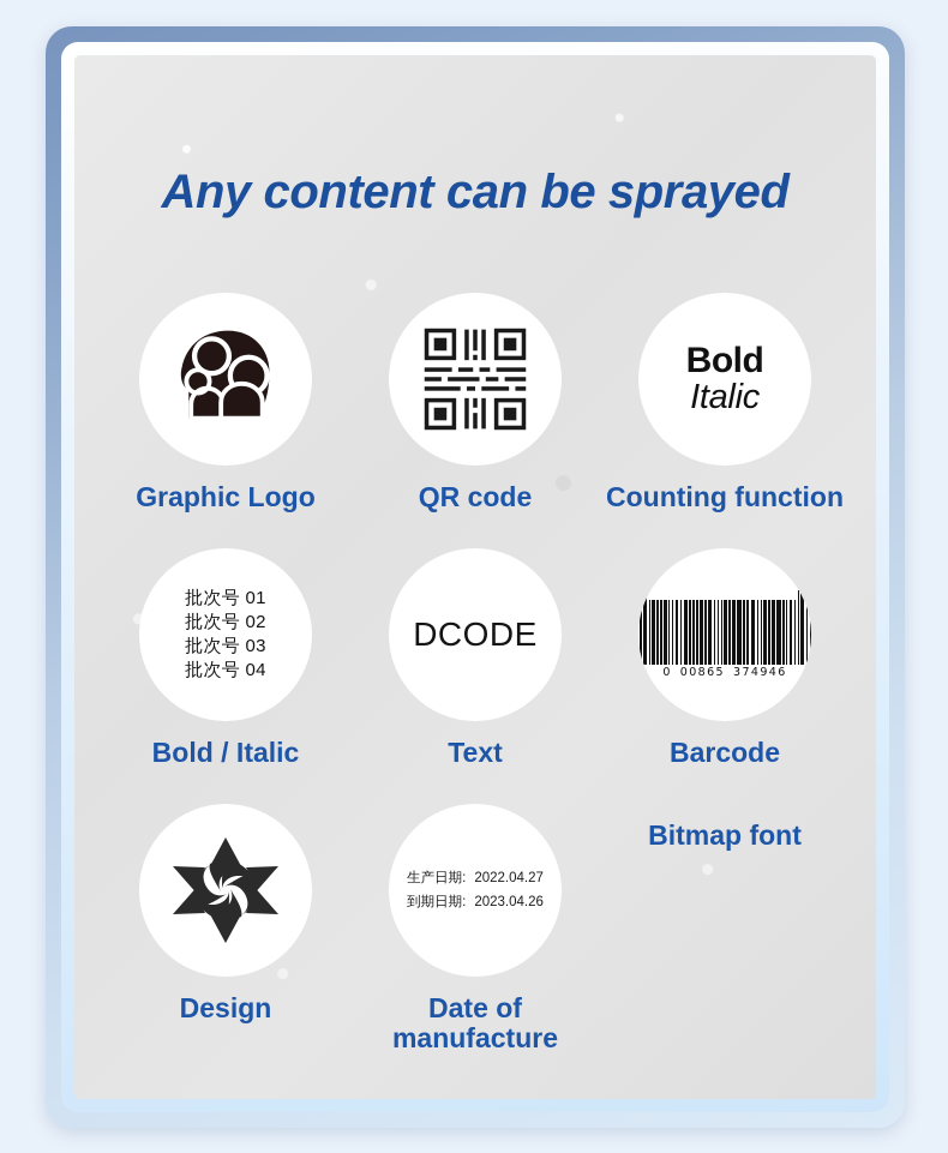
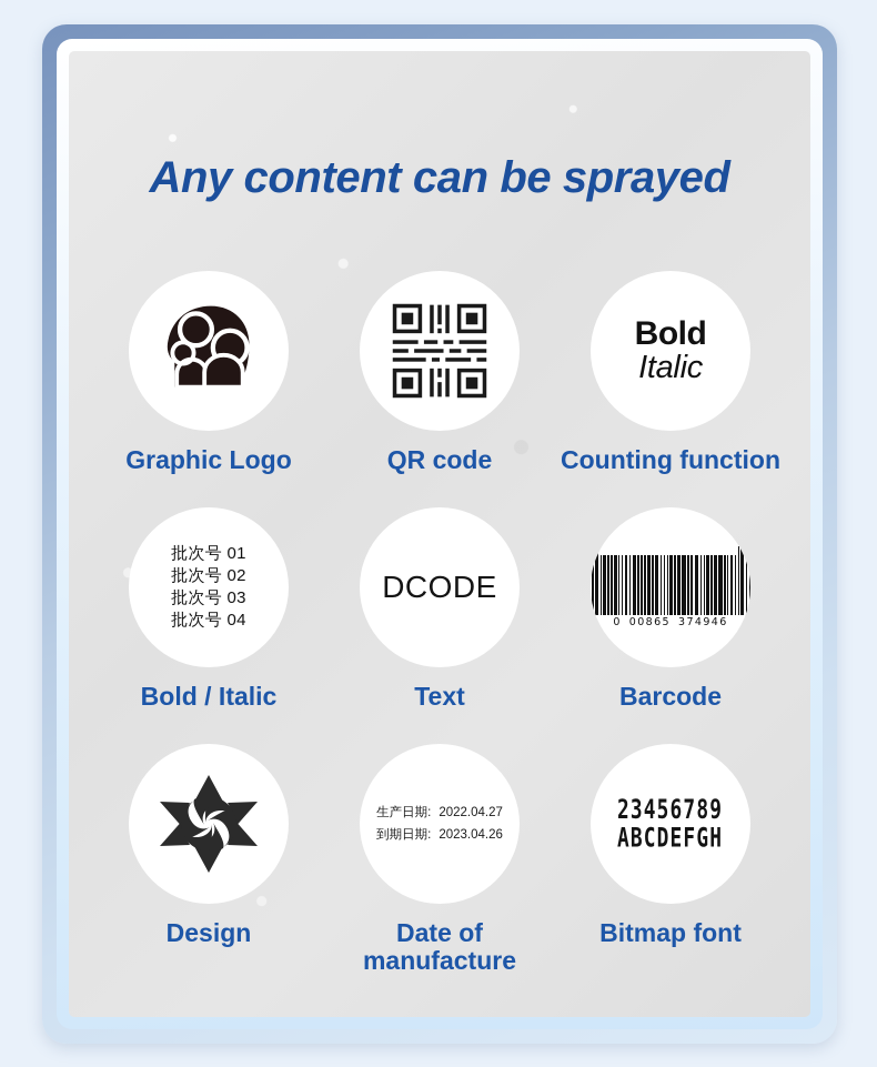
  Any content can be sprayed
  Graphic Logo
  QR code
  Bold
  Italic
  Counting function
  批次号 01
  批次号 02
  批次号 03
  批次号 04
  Bold / Italic
  DCODE
  Text
  0
  00865
  374946
  Barcode
  Design
  生产日期: 2022.04.27
  到期日期: 2023.04.26
  Date of
  manufacture
+ 23456789
+ ABCDEFGH
  Bitmap font
